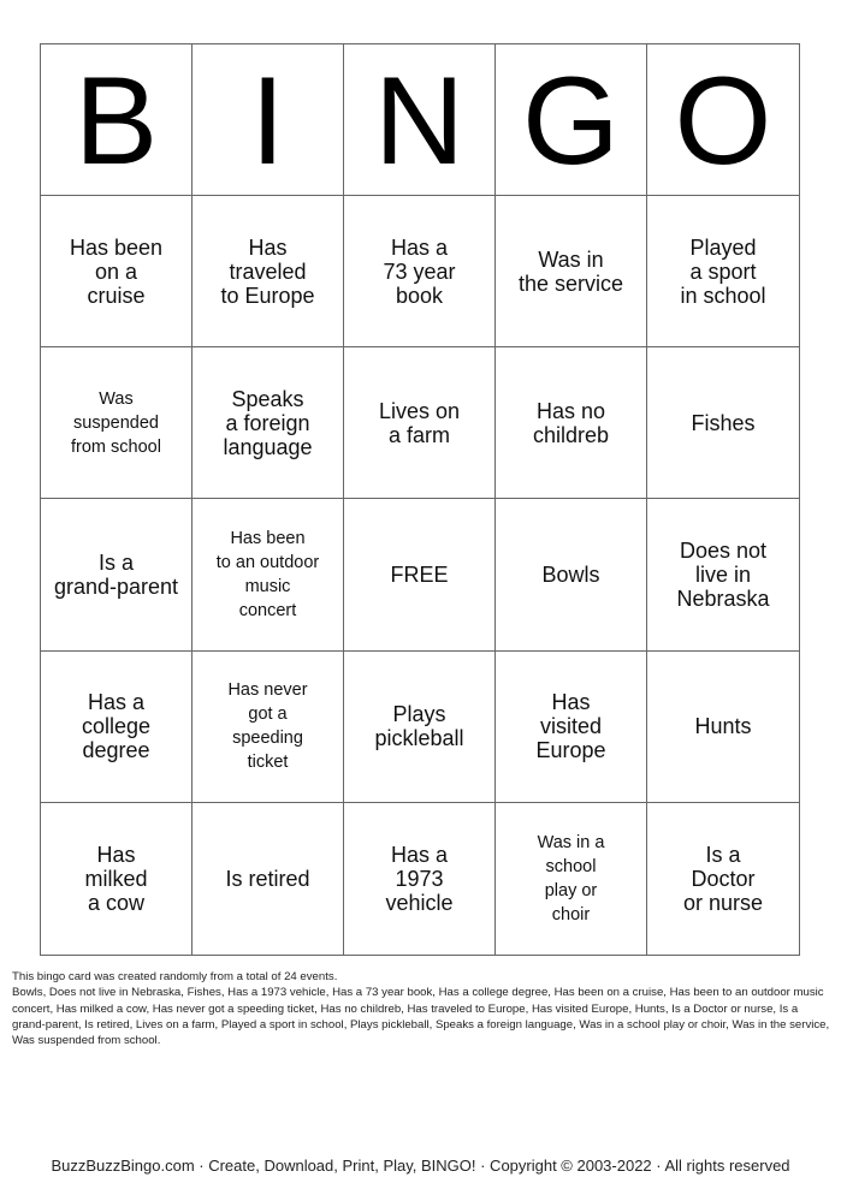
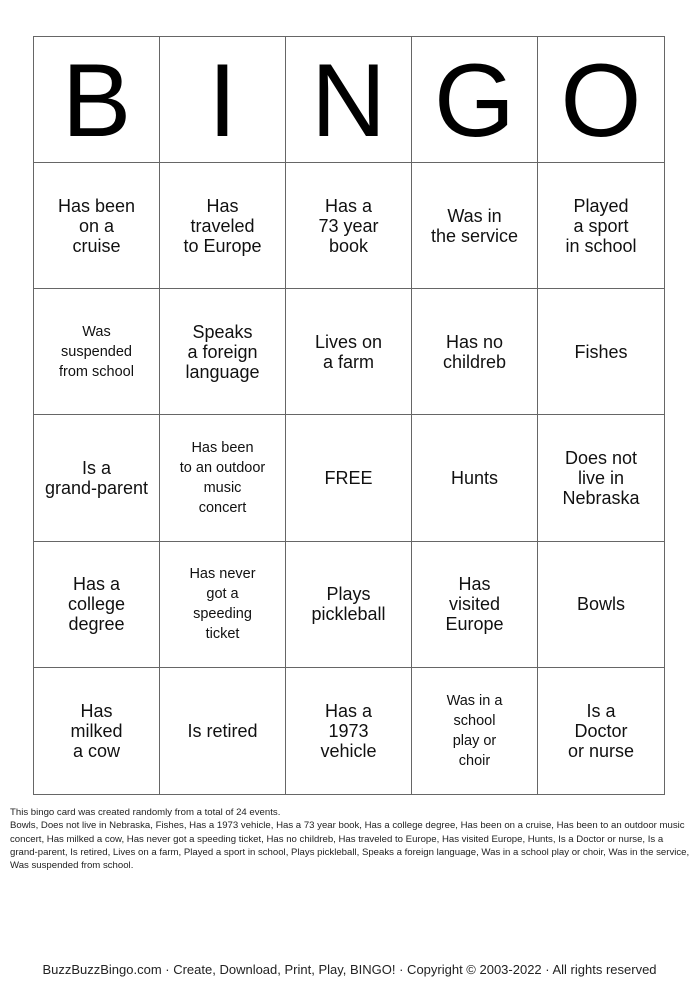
  B
  I
  N
  G
  O
  Has been
  on a
  cruise
  Has
  traveled
  to Europe
  Has a
  73 year
  book
  Was in
  the service
  Played
  a sport
  in school
  Was
  suspended
  from school
  Speaks
  a foreign
  language
  Lives on
  a farm
  Has no
  childreb
  Fishes
  Is a
  grand-parent
  Has been
  to an outdoor
  music
  concert
  FREE
- Bowls
+ Hunts
  Does not
  live in
  Nebraska
  Has a
  college
  degree
  Has never
  got a
  speeding
  ticket
  Plays
  pickleball
  Has
  visited
  Europe
- Hunts
+ Bowls
  Has
  milked
  a cow
  Is retired
  Has a
  1973
  vehicle
  Was in a
  school
  play or
  choir
  Is a
  Doctor
  or nurse
  This bingo card was created randomly from a total of 24 events.
  Bowls, Does not live in Nebraska, Fishes, Has a 1973 vehicle, Has a 73 year book, Has a college degree, Has been on a cruise, Has been to an outdoor music concert, Has milked a cow, Has never got a speeding ticket, Has no childreb, Has traveled to Europe, Has visited Europe, Hunts, Is a Doctor or nurse, Is a grand-parent, Is retired, Lives on a farm, Played a sport in school, Plays pickleball, Speaks a foreign language, Was in a school play or choir, Was in the service, Was suspended from school.
  BuzzBuzzBingo.com · Create, Download, Print, Play, BINGO! · Copyright © 2003-2022 · All rights reserved
